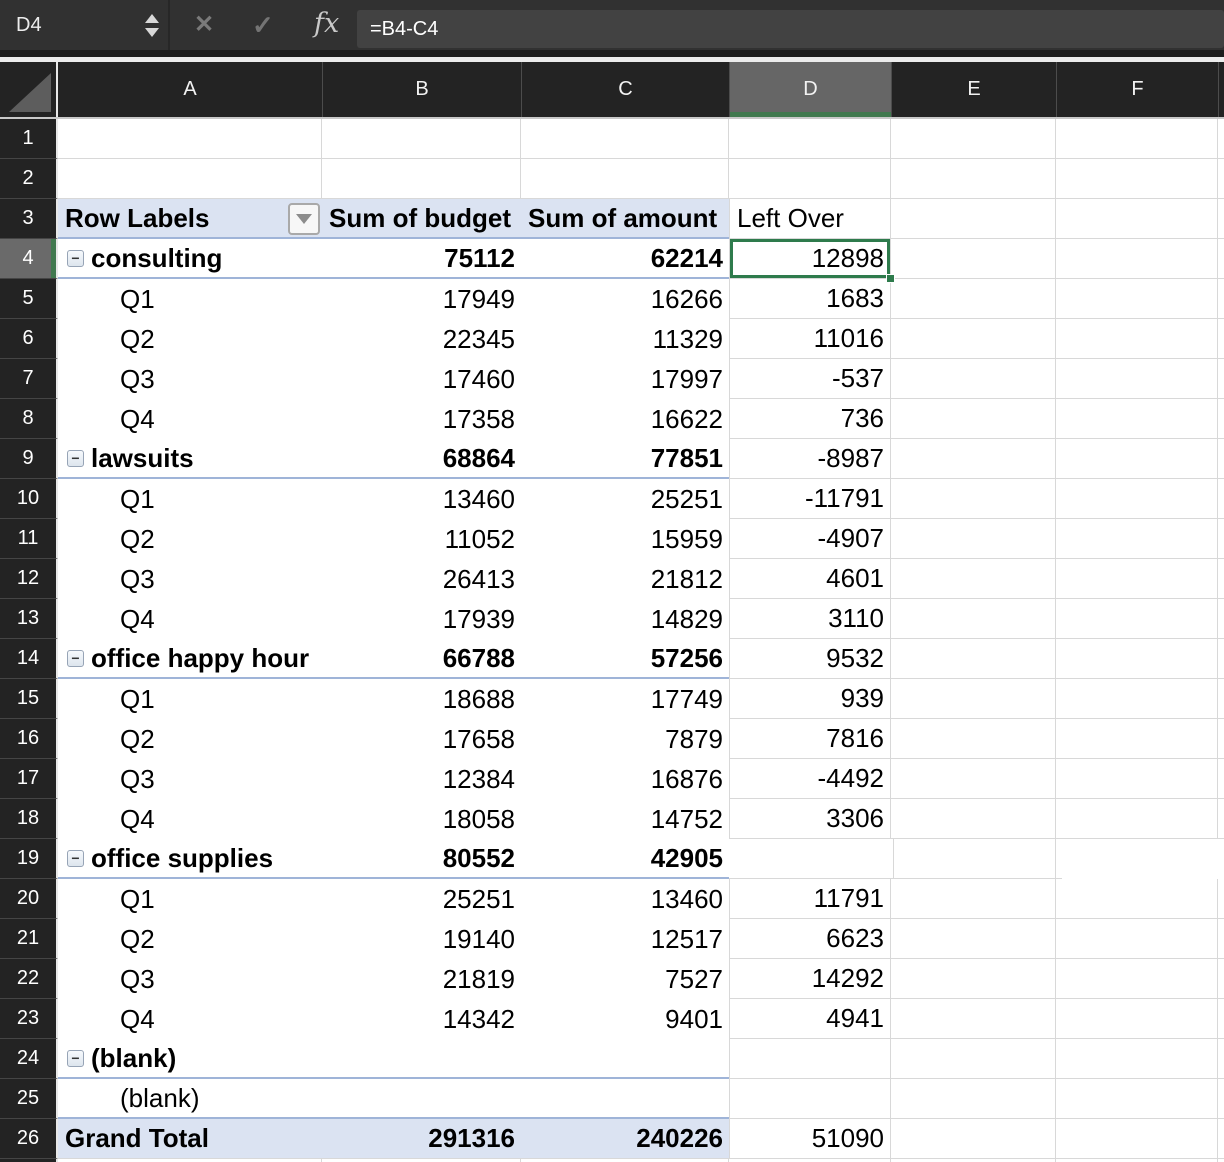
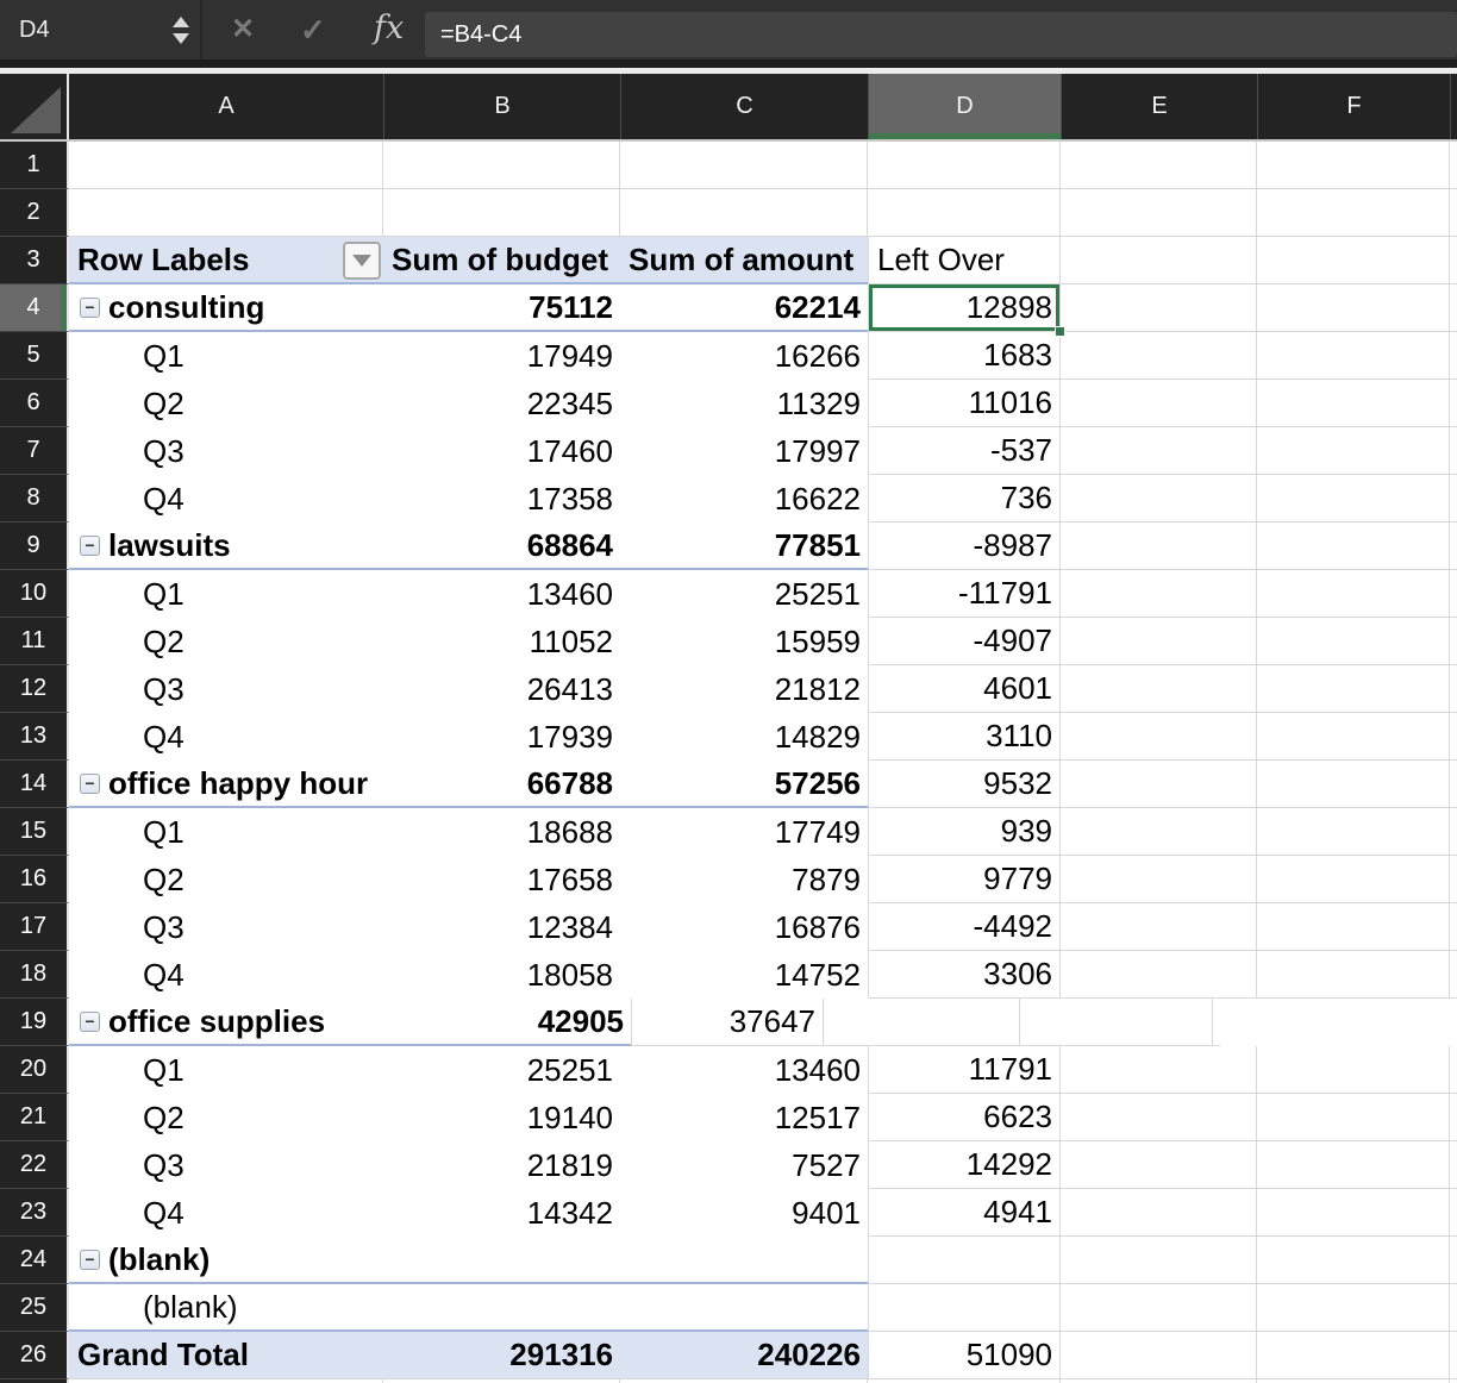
  D4
  ✕
  ✓
  fx
  =B4-C4
  A
  B
  C
  D
  E
  F
  1
  2
  3
  Row Labels
  Sum of budget
  Sum of amount
  Left Over
  4
  −
  consulting
  75112
  62214
  12898
  5
  Q1
  17949
  16266
  1683
  6
  Q2
  22345
  11329
  11016
  7
  Q3
  17460
  17997
  -537
  8
  Q4
  17358
  16622
  736
  9
  −
  lawsuits
  68864
  77851
  -8987
  10
  Q1
  13460
  25251
  -11791
  11
  Q2
  11052
  15959
  -4907
  12
  Q3
  26413
  21812
  4601
  13
  Q4
  17939
  14829
  3110
  14
  −
  office happy hour
  66788
  57256
  9532
  15
  Q1
  18688
  17749
  939
  16
  Q2
  17658
  7879
- 7816
+ 9779
  17
  Q3
  12384
  16876
  -4492
  18
  Q4
  18058
  14752
  3306
  19
  −
  office supplies
- 80552
  42905
+ 37647
  20
  Q1
  25251
  13460
  11791
  21
  Q2
  19140
  12517
  6623
  22
  Q3
  21819
  7527
  14292
  23
  Q4
  14342
  9401
  4941
  24
  −
  (blank)
  25
  (blank)
  26
  Grand Total
  291316
  240226
  51090
